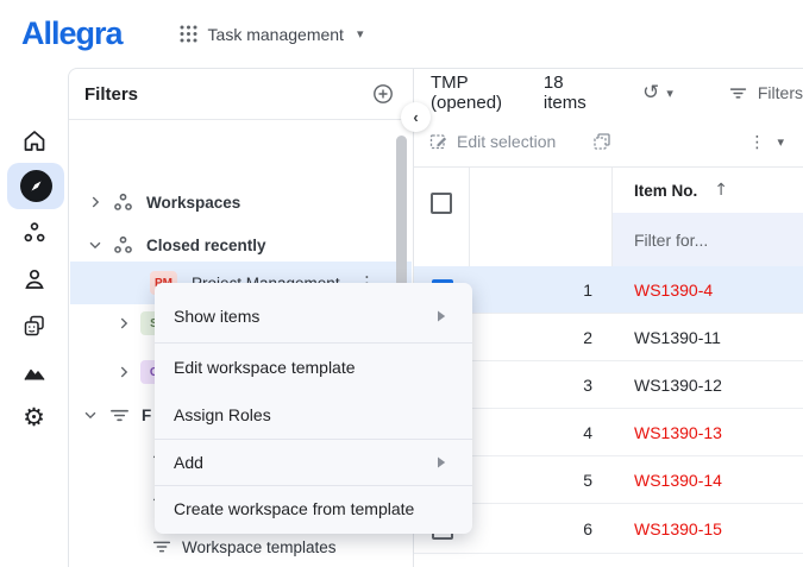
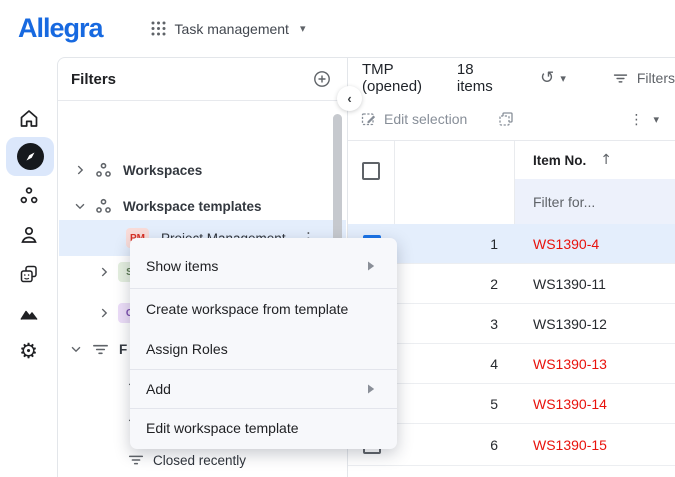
  Allegra
  Task management
  ▾
  ⚙
  Filters
  Workspaces
- Closed recently
+ Workspace templates
  F
- Workspace templates
+ Closed recently
  ‹
  TMP (opened)
  18 items
  ↺
  ▾
  Filters
  Edit selection
  ⋮
  ▾
  Item No.
  ↑
  Filter for...
  1
  WS1390-4
  2
  WS1390-11
  3
  WS1390-12
  4
  WS1390-13
  5
  WS1390-14
  6
  WS1390-15
  Show items
- Edit workspace template
+ Create workspace from template
  Assign Roles
  Add
- Create workspace from template
+ Edit workspace template
